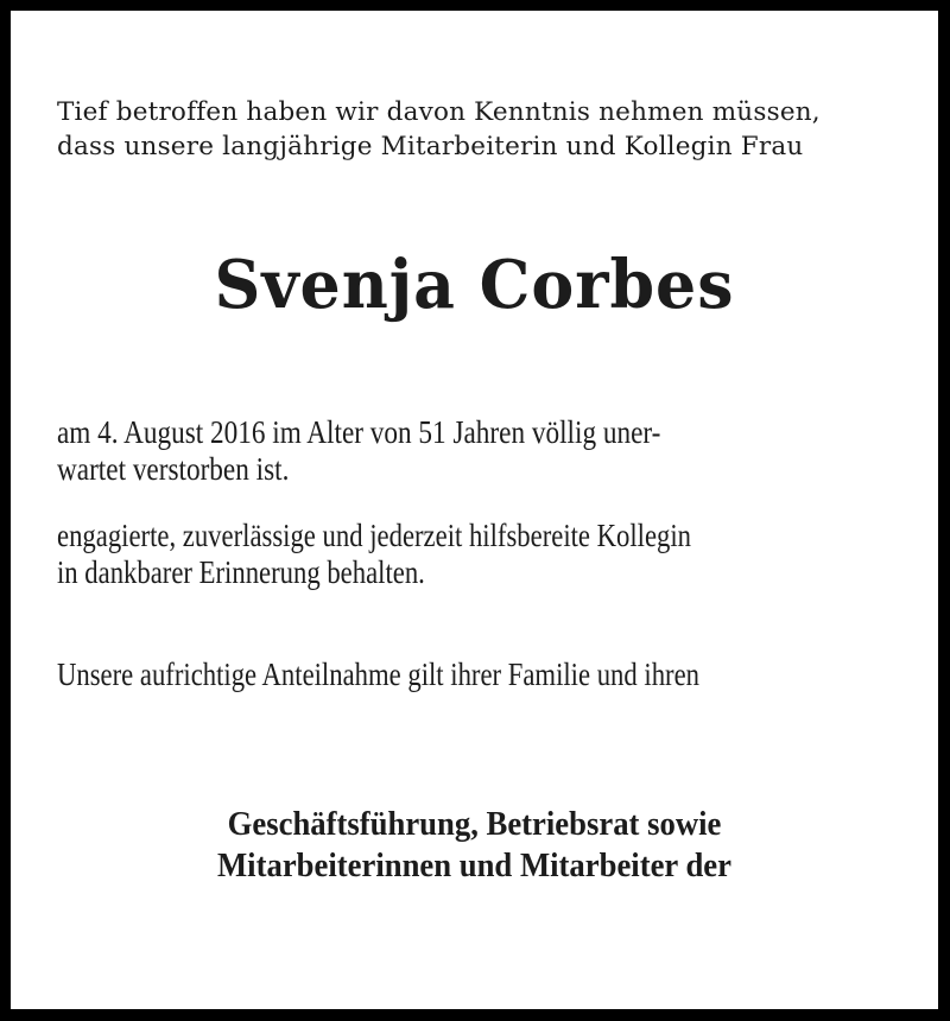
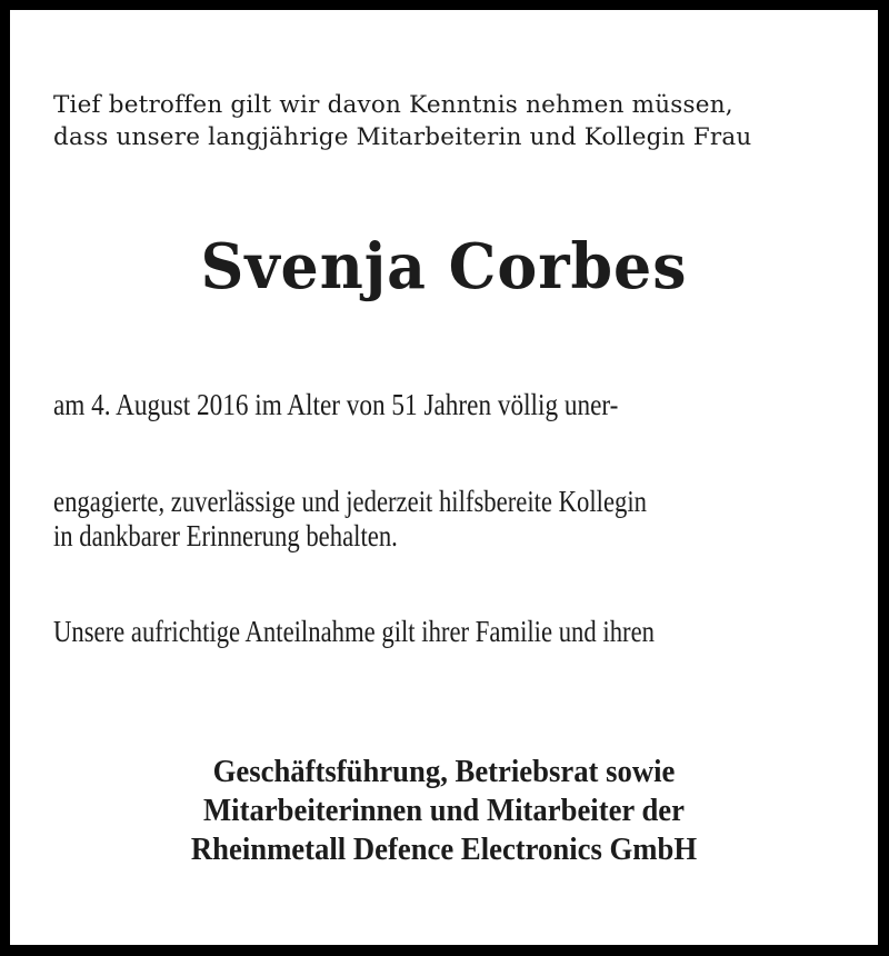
- Tief betroffen haben wir davon Kenntnis nehmen müssen,
+ Tief betroffen gilt wir davon Kenntnis nehmen müssen,
  dass unsere langjährige Mitarbeiterin und Kollegin Frau
  Svenja Corbes
  am 4. August 2016 im Alter von 51 Jahren völlig uner-
- wartet verstorben ist.
  engagierte, zuverlässige und jederzeit hilfsbereite Kollegin
  in dankbarer Erinnerung behalten.
  Unsere aufrichtige Anteilnahme gilt ihrer Familie und ihren
  Geschäftsführung, Betriebsrat sowie
  Mitarbeiterinnen und Mitarbeiter der
+ Rheinmetall Defence Electronics GmbH
